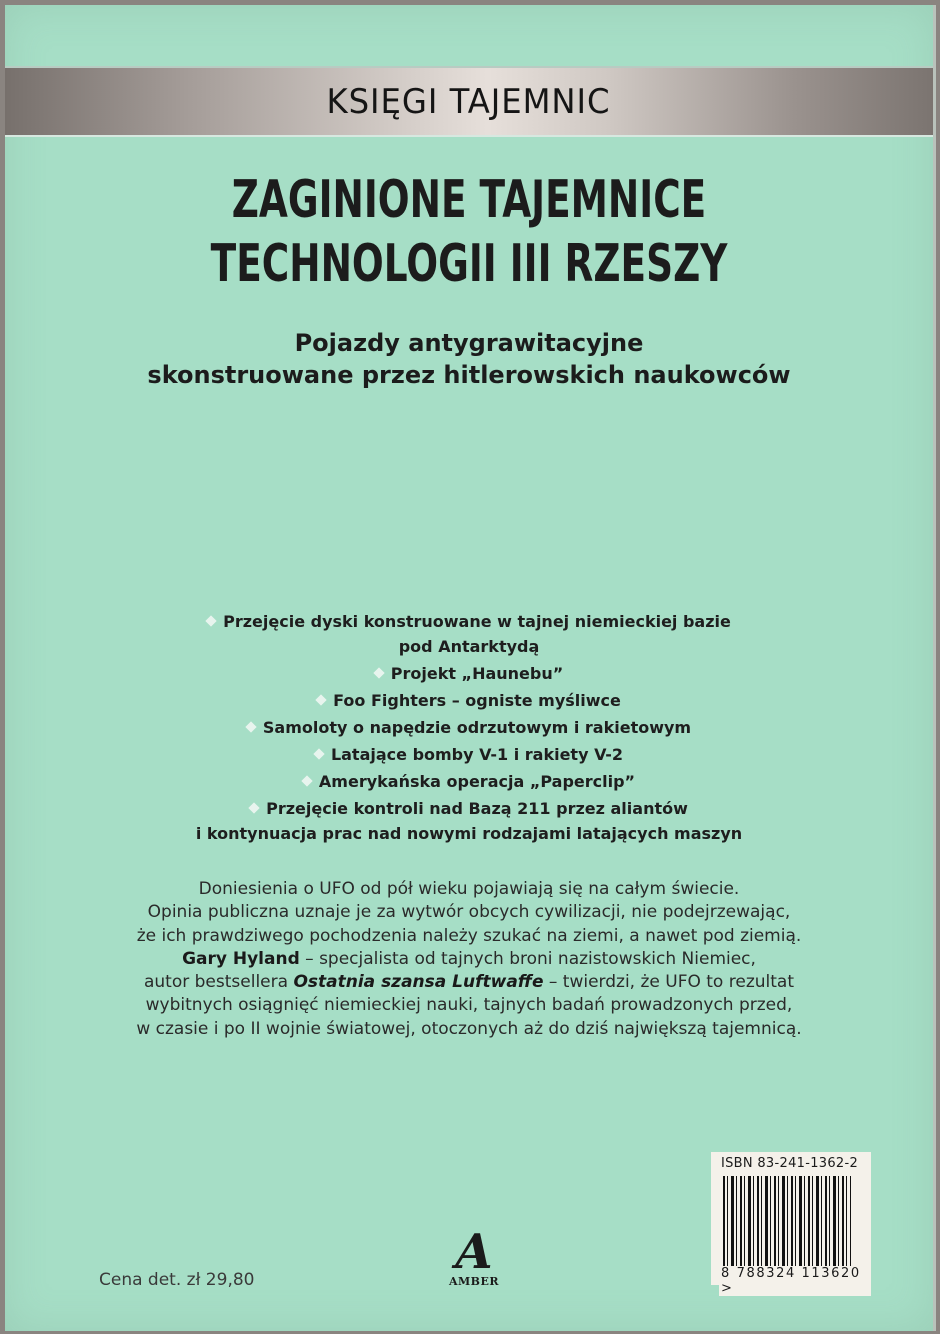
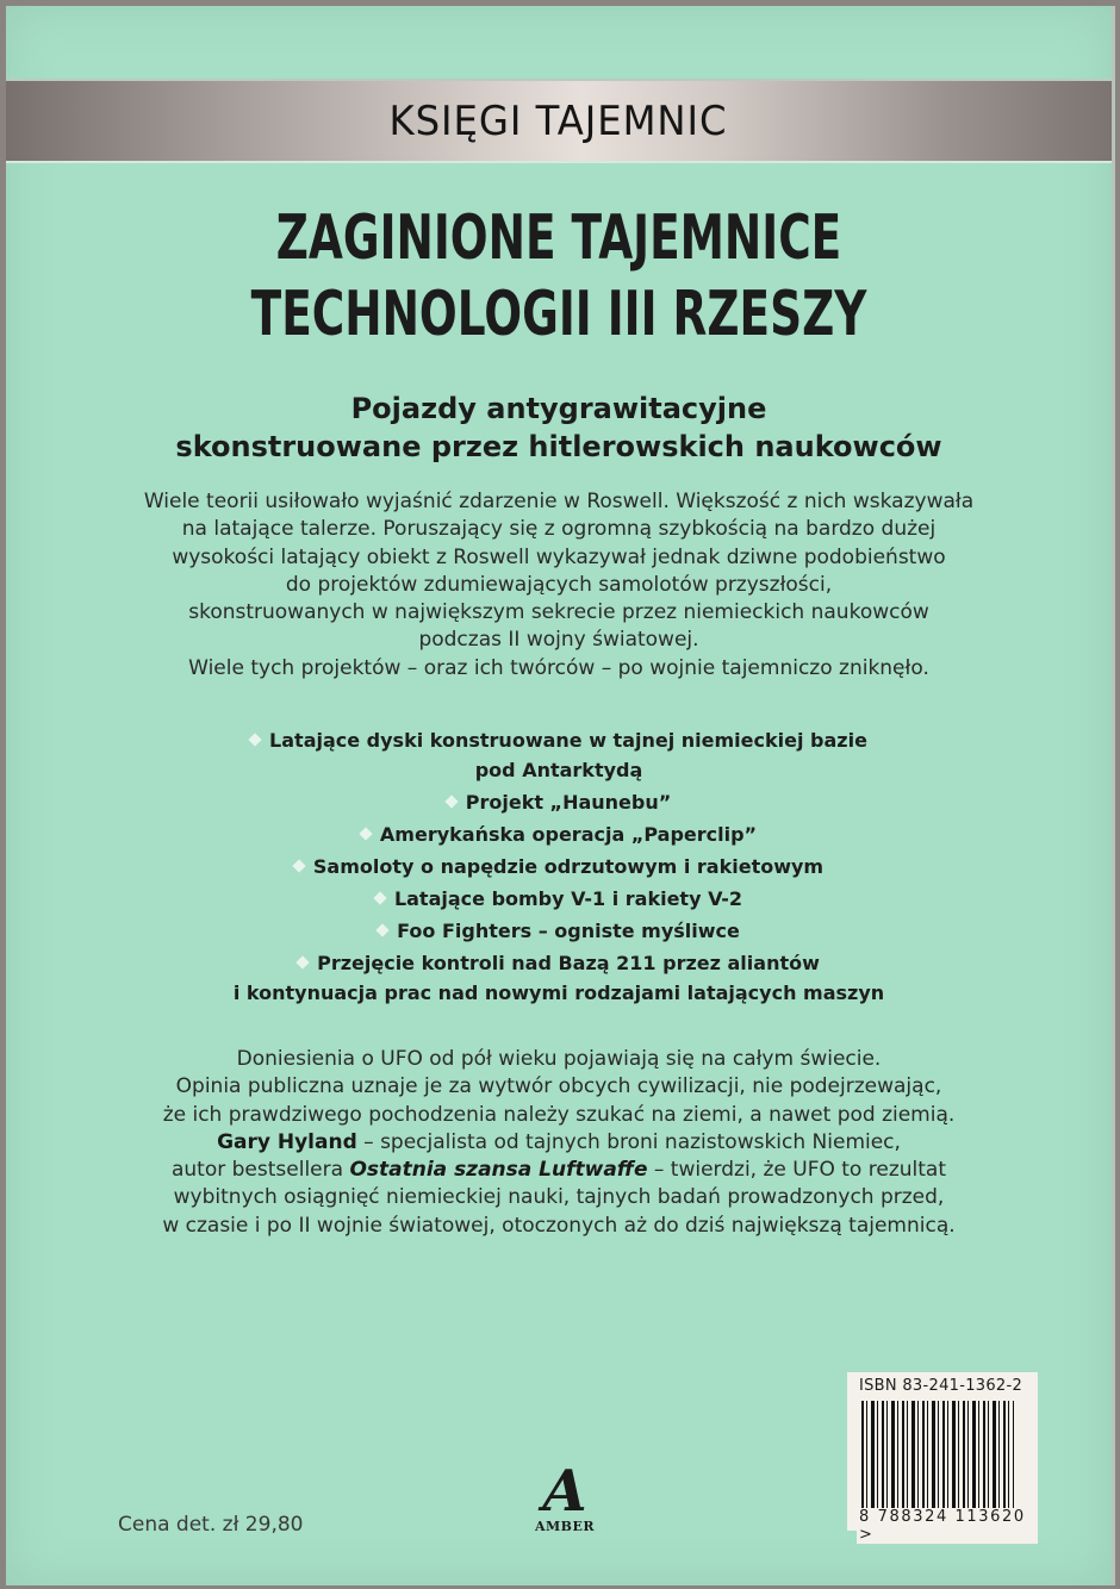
  KSIĘGI TAJEMNIC
  ZAGINIONE TAJEMNICE
  TECHNOLOGII III RZESZY
  Pojazdy antygrawitacyjne
  skonstruowane przez hitlerowskich naukowców
+ Wiele teorii usiłowało wyjaśnić zdarzenie w Roswell. Większość z nich wskazywała
+ na latające talerze. Poruszający się z ogromną szybkością na bardzo dużej
+ wysokości latający obiekt z Roswell wykazywał jednak dziwne podobieństwo
+ do projektów zdumiewających samolotów przyszłości,
+ skonstruowanych w największym sekrecie przez niemieckich naukowców
+ podczas II wojny światowej.
+ Wiele tych projektów – oraz ich twórców – po wojnie tajemniczo zniknęło.
- Przejęcie dyski konstruowane w tajnej niemieckiej bazie
+ Latające dyski konstruowane w tajnej niemieckiej bazie
  pod Antarktydą
  Projekt „Haunebu”
- Foo Fighters – ogniste myśliwce
+ Amerykańska operacja „Paperclip”
  Samoloty o napędzie odrzutowym i rakietowym
  Latające bomby V-1 i rakiety V-2
- Amerykańska operacja „Paperclip”
+ Foo Fighters – ogniste myśliwce
  Przejęcie kontroli nad Bazą 211 przez aliantów
  i kontynuacja prac nad nowymi rodzajami latających maszyn
  Doniesienia o UFO od pół wieku pojawiają się na całym świecie.
  Opinia publiczna uznaje je za wytwór obcych cywilizacji, nie podejrzewając,
  że ich prawdziwego pochodzenia należy szukać na ziemi, a nawet pod ziemią.
  Gary Hyland – specjalista od tajnych broni nazistowskich Niemiec,
  autor bestsellera Ostatnia szansa Luftwaffe – twierdzi, że UFO to rezultat
  wybitnych osiągnięć niemieckiej nauki, tajnych badań prowadzonych przed,
  w czasie i po II wojnie światowej, otoczonych aż do dziś największą tajemnicą.
  Cena det. zł 29,80
  A
  AMBER
  ISBN 83-241-1362-2
  8 788324 113620 >
